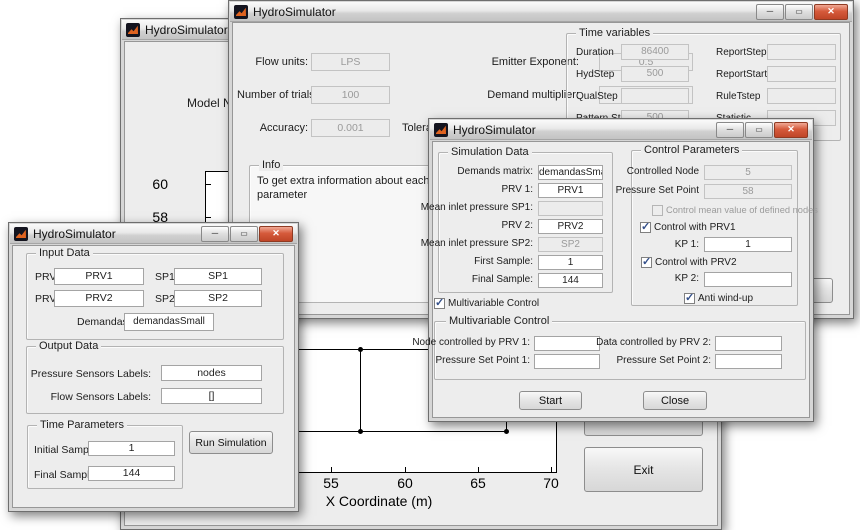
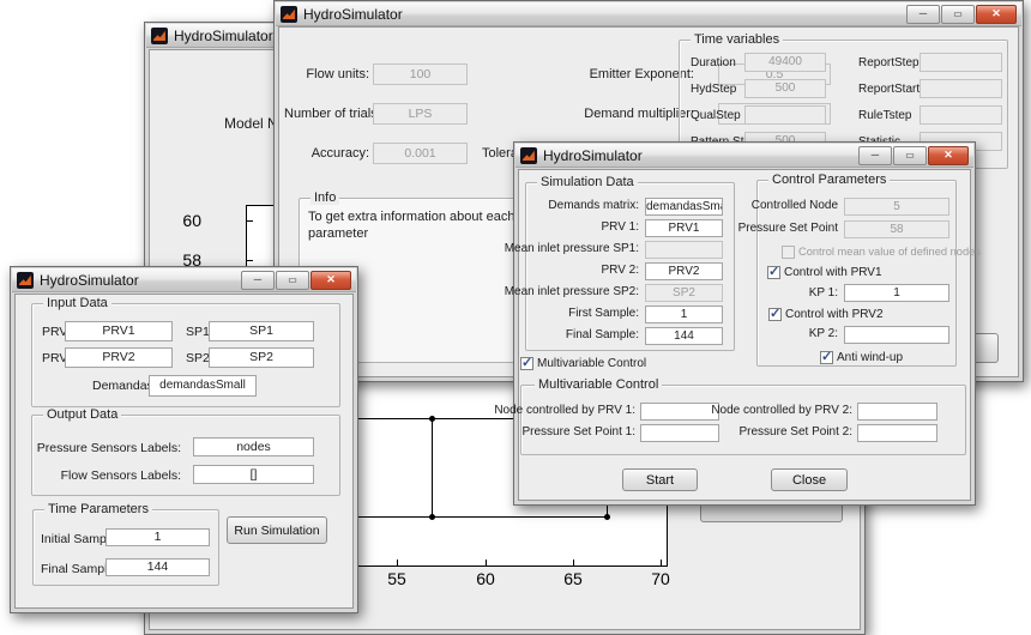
  HydroSimulator
  60
  58
  55
  60
  65
  70
- X Coordinate (m)
- Exit
  HydroSimulator
  Flow units:
- LPS
+ 100
  Number of trial
- 100
+ LPS
  Accuracy:
  0.001
  Emitter Exponent:
  0.5
  Demand multiplier:
  Time variables
  Duration
- 86400
+ 49400
  HydStep
  500
  QualStep
  ReportStep
  ReportStart
  RuleTstep
  Info
  To get extra information about each
  parameter
  HydroSimulator
  Demands matrix:
  demandasSm
  PRV 1:
  PRV1
  Mean inlet pressure SP1:
  PRV 2:
  PRV2
  Mean inlet pressure SP2:
  SP2
  First Sample:
  1
  Final Sample:
  144
  Simulation Data
  Controlled Node
  5
  Pressure Set Point
  58
  Control mean value of defined nodes
  Control with PRV1
  KP 1:
  1
  Control with PRV2
  KP 2:
  Anti wind-up
  Control Parameters
  Multivariable Control
  Node controlled by PRV 1:
  Pressure Set Point 1:
- Data controlled by PRV 2:
+ Node controlled by PRV 2:
  Pressure Set Point 2:
  Multivariable Control
  Start
  Close
  HydroSimulator
  PRV1
  SP1
  SP1
  PRV2
  SP2
  SP2
  Demanda
  demandasSmall
  Input Data
  Pressure Sensors Labels:
  nodes
  Flow Sensors Labels:
  []
  Output Data
  Initial Samp
  1
  Final Samp
  144
  Time Parameters
  Run Simulation
